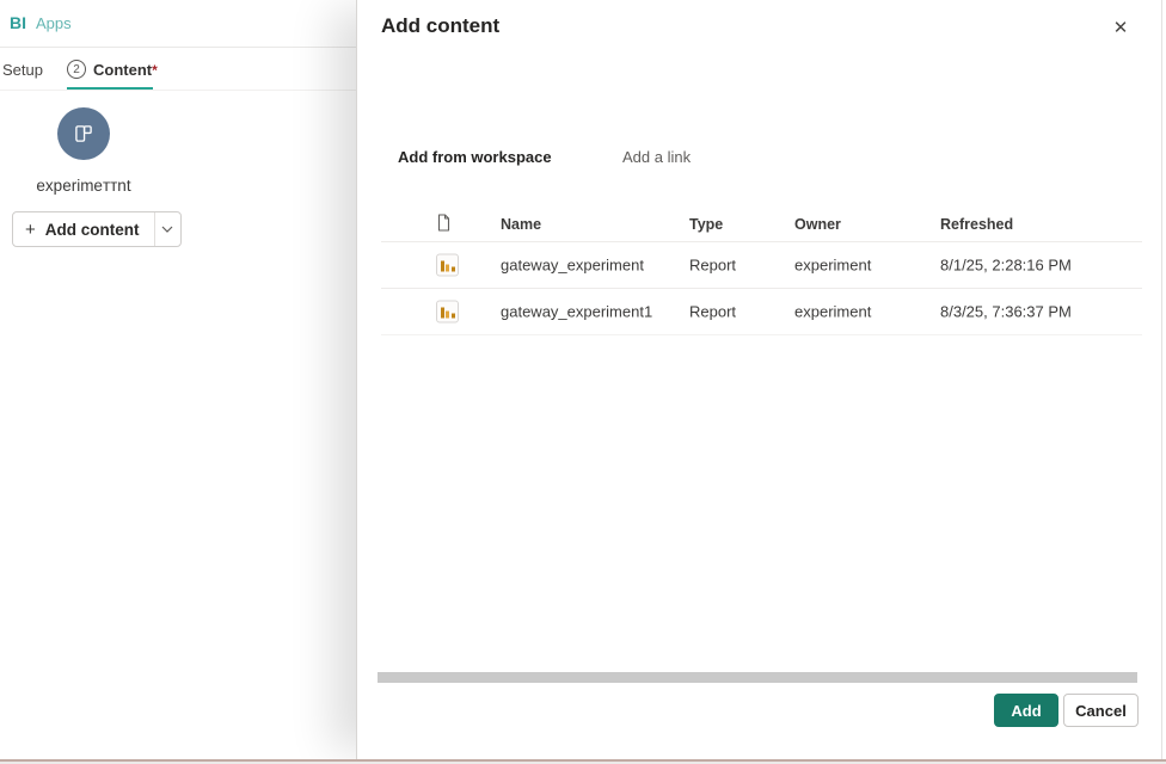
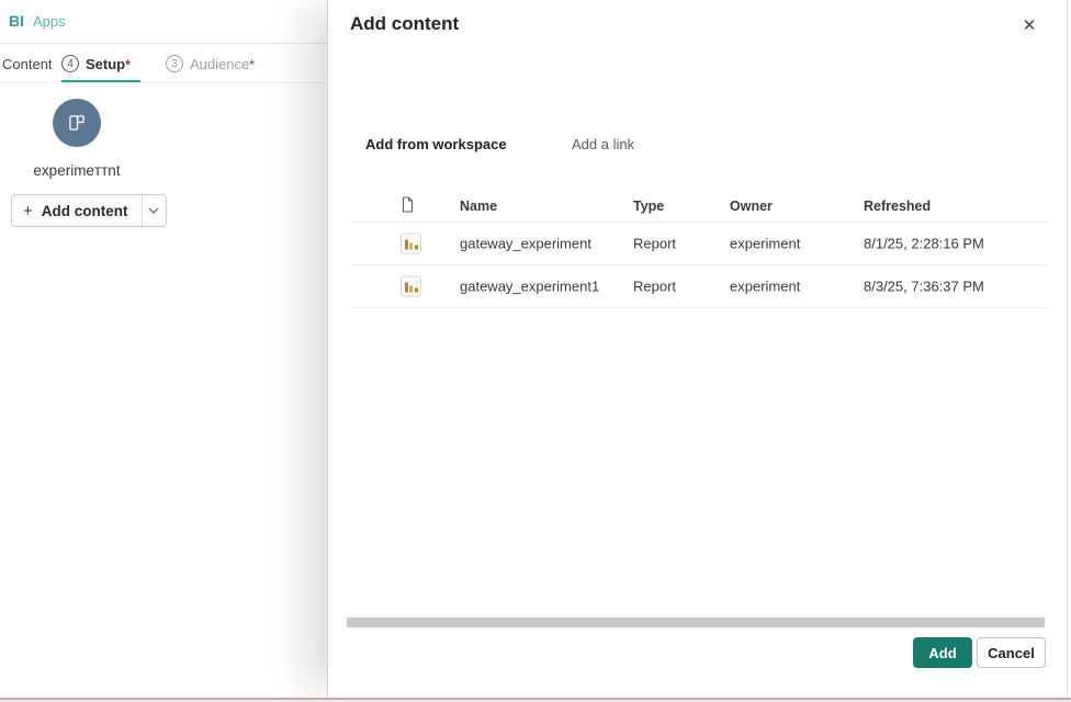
  BI
  Apps
- Setup
+ Content
- 2
+ 4
- Content*
+ Setup*
+ 3
+ Audience*
  experimeттnt
  +
  Add content
  Add content
  ✕
  Add from workspace
  Add a link
  Name
  Type
  Owner
  Refreshed
  gateway_experiment
  Report
  experiment
  8/1/25, 2:28:16 PM
  gateway_experiment1
  Report
  experiment
  8/3/25, 7:36:37 PM
  Add
  Cancel
